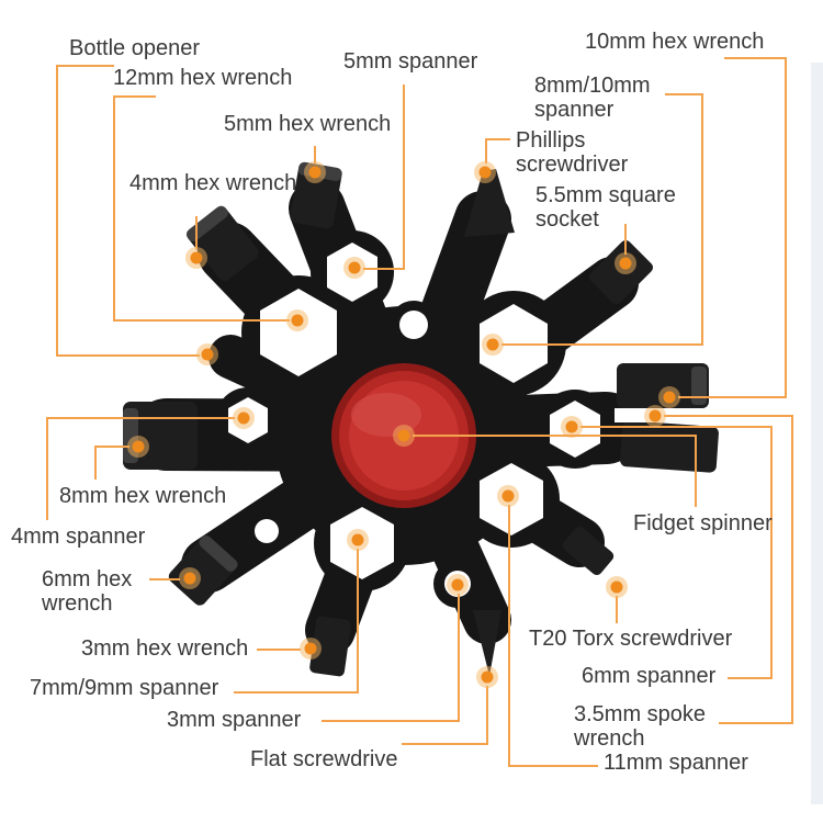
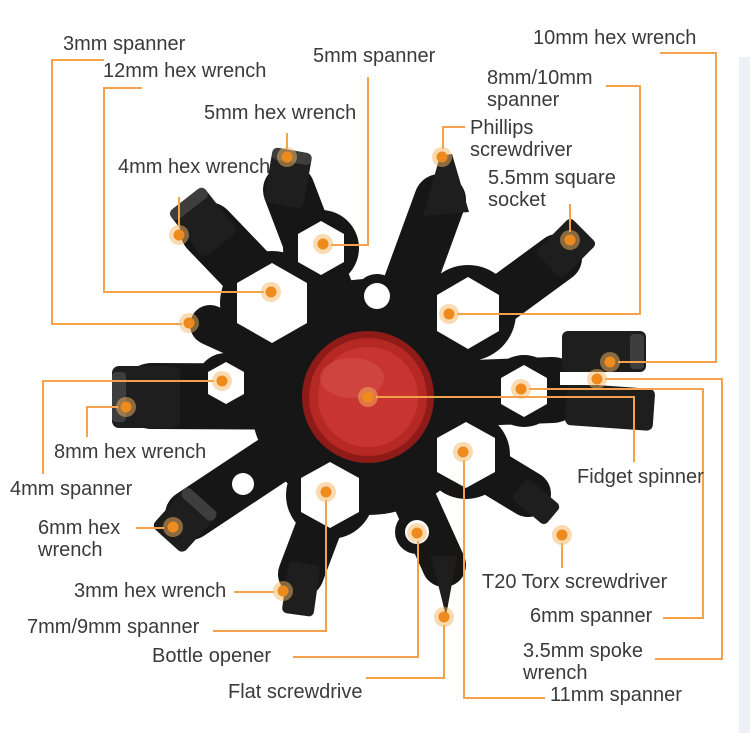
- Bottle opener
+ 3mm spanner
  12mm hex wrench
  5mm spanner
  5mm hex wrench
  4mm hex wrench
  10mm hex wrench
  8mm/10mm
  spanner
  Phillips
  screwdriver
  5.5mm square
  socket
  8mm hex wrench
  4mm spanner
  6mm hex
  wrench
  3mm hex wrench
  7mm/9mm spanner
- 3mm spanner
+ Bottle opener
  Flat screwdrive
  11mm spanner
  T20 Torx screwdriver
  6mm spanner
  3.5mm spoke
  wrench
  Fidget spinner
